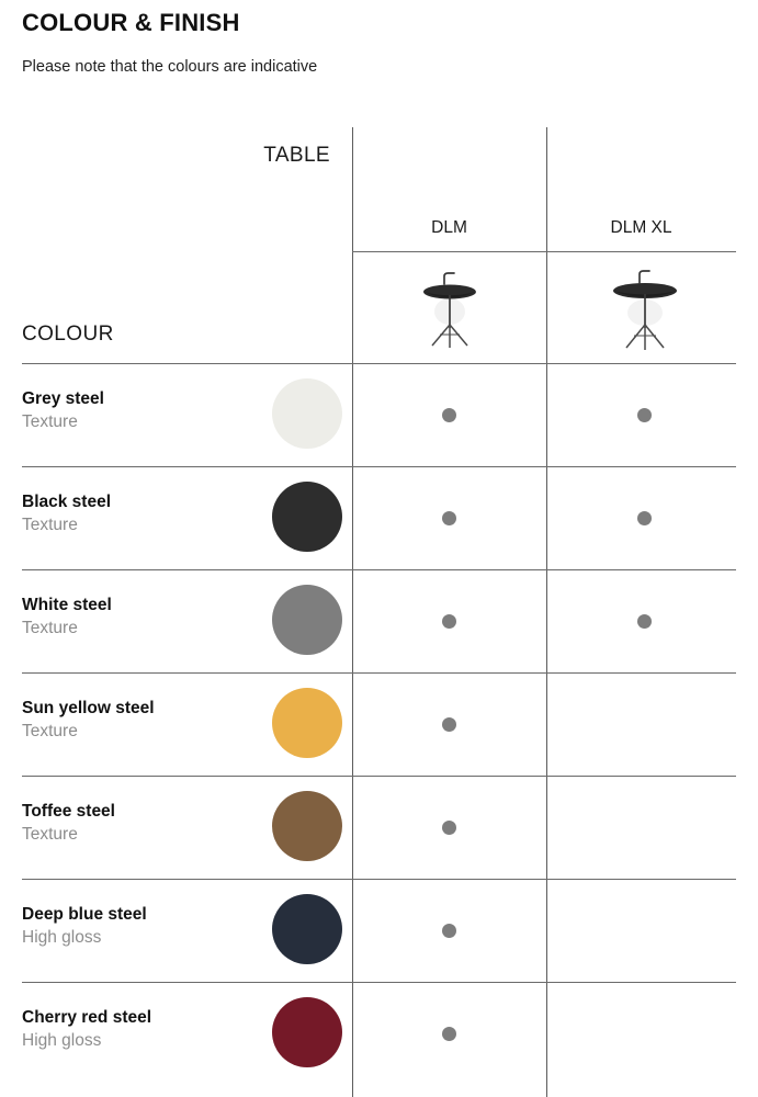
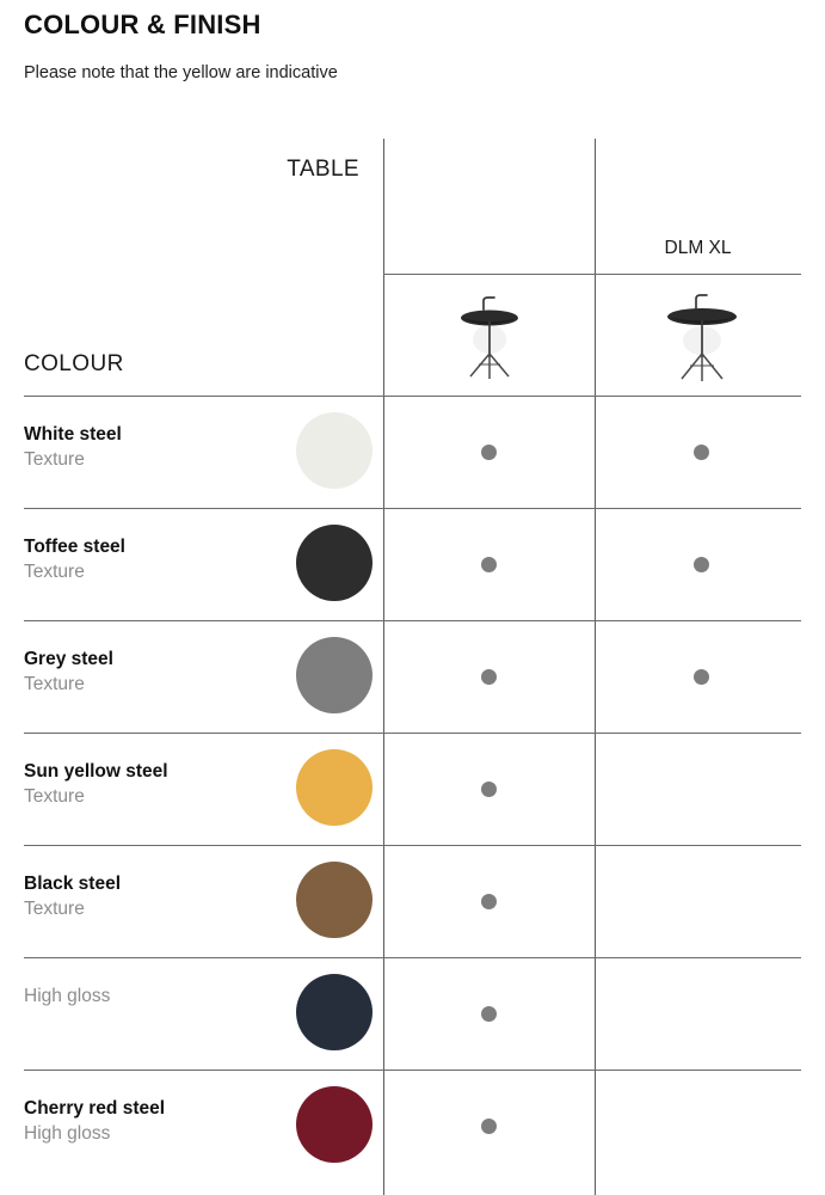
  COLOUR & FINISH
- Please note that the colours are indicative
+ Please note that the yellow are indicative
  TABLE
- DLM
  DLM XL
  COLOUR
- Grey steel
+ White steel
  Texture
- Black steel
+ Toffee steel
  Texture
- White steel
+ Grey steel
  Texture
  Sun yellow steel
  Texture
- Toffee steel
+ Black steel
  Texture
- Deep blue steel
  High gloss
  Cherry red steel
  High gloss
